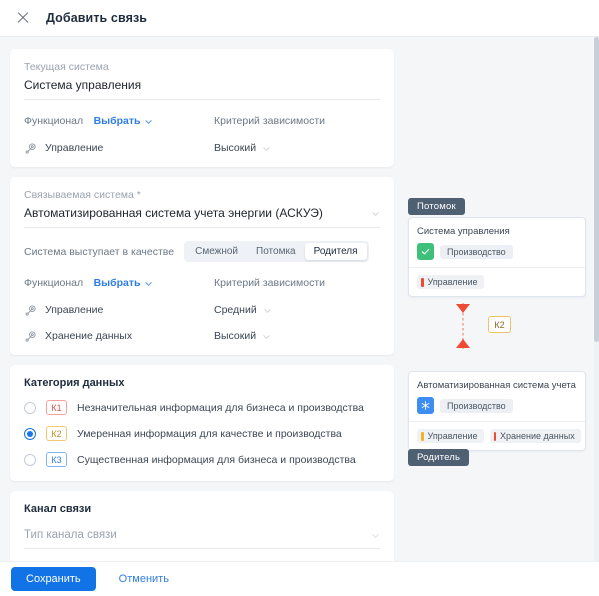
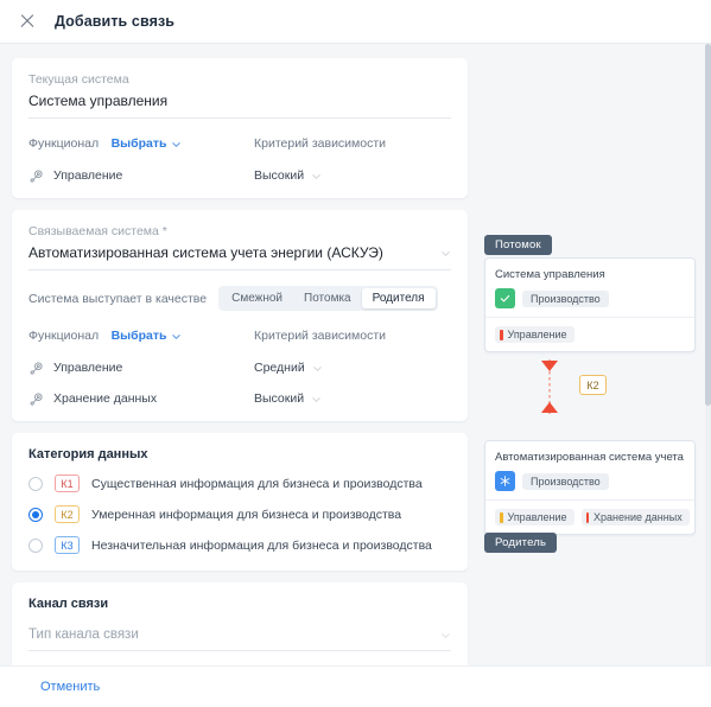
  Добавить связь
  Текущая система
  Система управления
  Функционал
  Выбрать
  Критерий зависимости
  Управление
  Высокий
  Связываемая система *
  Автоматизированная система учета энергии (АСКУЭ)
  Система выступает в качестве
  Смежной
  Потомка
  Родителя
  Функционал
  Выбрать
  Критерий зависимости
  Управление
  Средний
  Хранение данных
  Высокий
  Категория данных
  К1
- Незначительная информация для бизнеса и производства
+ Существенная информация для бизнеса и производства
  К2
- Умеренная информация для качестве и производства
+ Умеренная информация для бизнеса и производства
  К3
- Существенная информация для бизнеса и производства
+ Незначительная информация для бизнеса и производства
  Канал связи
  Тип канала связи
  Потомок
  Система управления
  Производство
  Управление
  К2
  Автоматизированная система учета
  Производство
  Управление
  Хранение данных
  Родитель
- Сохранить
  Отменить
